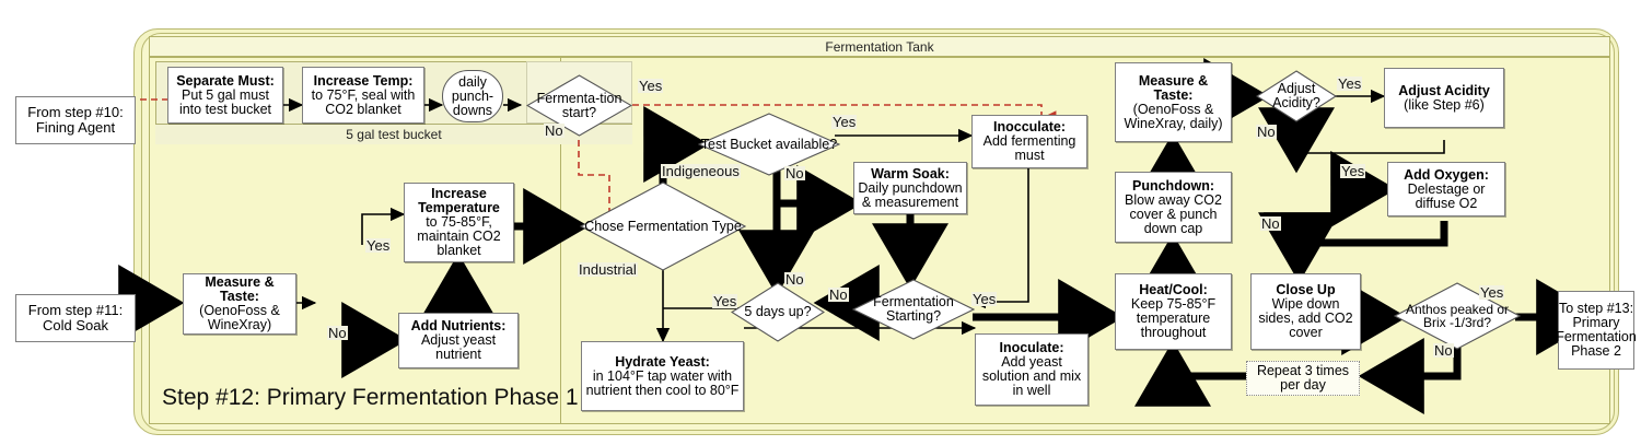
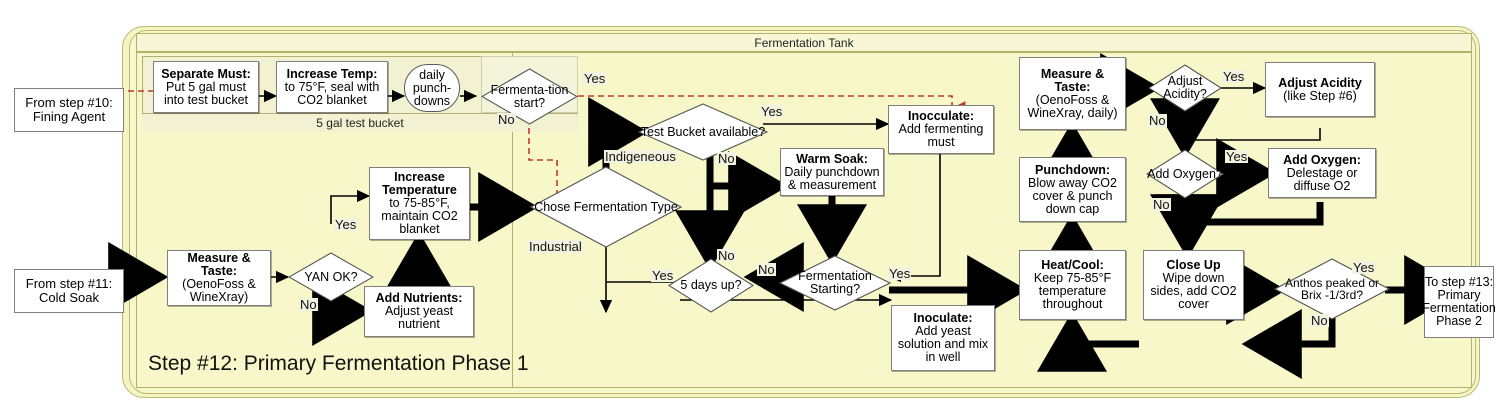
  Fermentation Tank
  5 gal test bucket
  Step #12: Primary Fermentation Phase 1
  From step #10: Fining Agent
  From step #11: Cold Soak
  To step #13: Primary Fermentation Phase 2
  Separate Must:
  Put 5 gal must into test bucket
  Increase Temp:
  to 75°F, seal with CO2 blanket
  daily punch-downs
  Measure & Taste:
  (OenoFoss & WineXray)
  Increase Temperature
  to 75-85°F, maintain CO2 blanket
  Add Nutrients:
  Adjust yeast nutrient
  Warm Soak:
  Daily punchdown & measurement
- Hydrate Yeast:
- in 104°F tap water with nutrient then cool to 80°F
  Inocculate:
  Add fermenting must
  Inoculate:
  Add yeast solution and mix in well
  Measure & Taste:
  (OenoFoss & WineXray, daily)
  Punchdown:
  Blow away CO2 cover & punch down cap
  Heat/Cool:
  Keep 75-85°F temperature throughout
  Adjust Acidity
  (like Step #6)
  Add Oxygen:
  Delestage or diffuse O2
  Close Up
  Wipe down sides, add CO2 cover
- Repeat 3 times per day
  Fermenta-tion start?
+ YAN OK?
  Chose Fermentation Type
  Test Bucket available?
  5 days up?
  Fermentation Starting?
  Adjust Acidity?
+ Add Oxygen?
  Anthos peaked or Brix -1/3rd?
  Yes
  No
  Yes
  No
  Indigeneous
  Industrial
  Yes
  No
  No
  Yes
  No
  Yes
  Yes
  No
  Yes
  No
  Yes
  No
